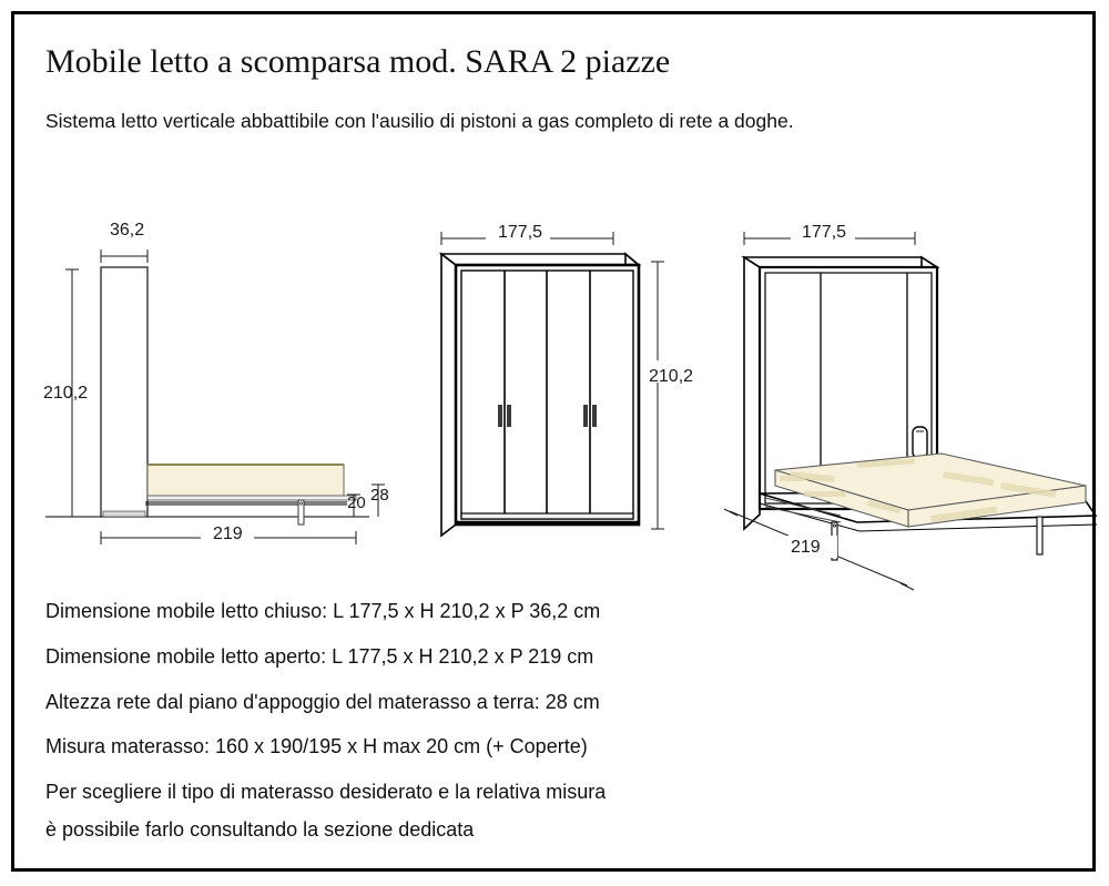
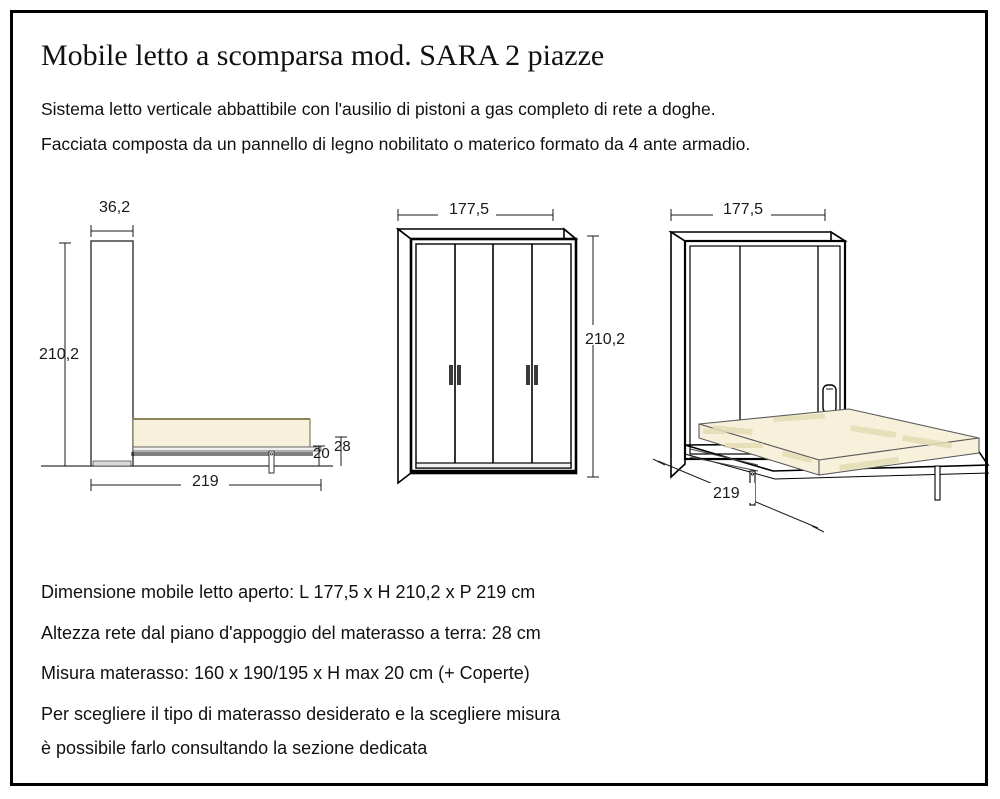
  Mobile letto a scomparsa mod. SARA 2 piazze
  Sistema letto verticale abbattibile con l'ausilio di pistoni a gas completo di rete a doghe.
+ Facciata composta da un pannello di legno nobilitato o materico formato da 4 ante armadio.
  36,2
  210,2
  219
  20
  28
  177,5
  210,2
  177,5
  219
- Dimensione mobile letto chiuso: L 177,5 x H 210,2 x P 36,2 cm
  Dimensione mobile letto aperto: L 177,5 x H 210,2 x P 219 cm
  Altezza rete dal piano d'appoggio del materasso a terra: 28 cm
  Misura materasso: 160 x 190/195 x H max 20 cm (+ Coperte)
- Per scegliere il tipo di materasso desiderato e la relativa misura
+ Per scegliere il tipo di materasso desiderato e la scegliere misura
  è possibile farlo consultando la sezione dedicata
